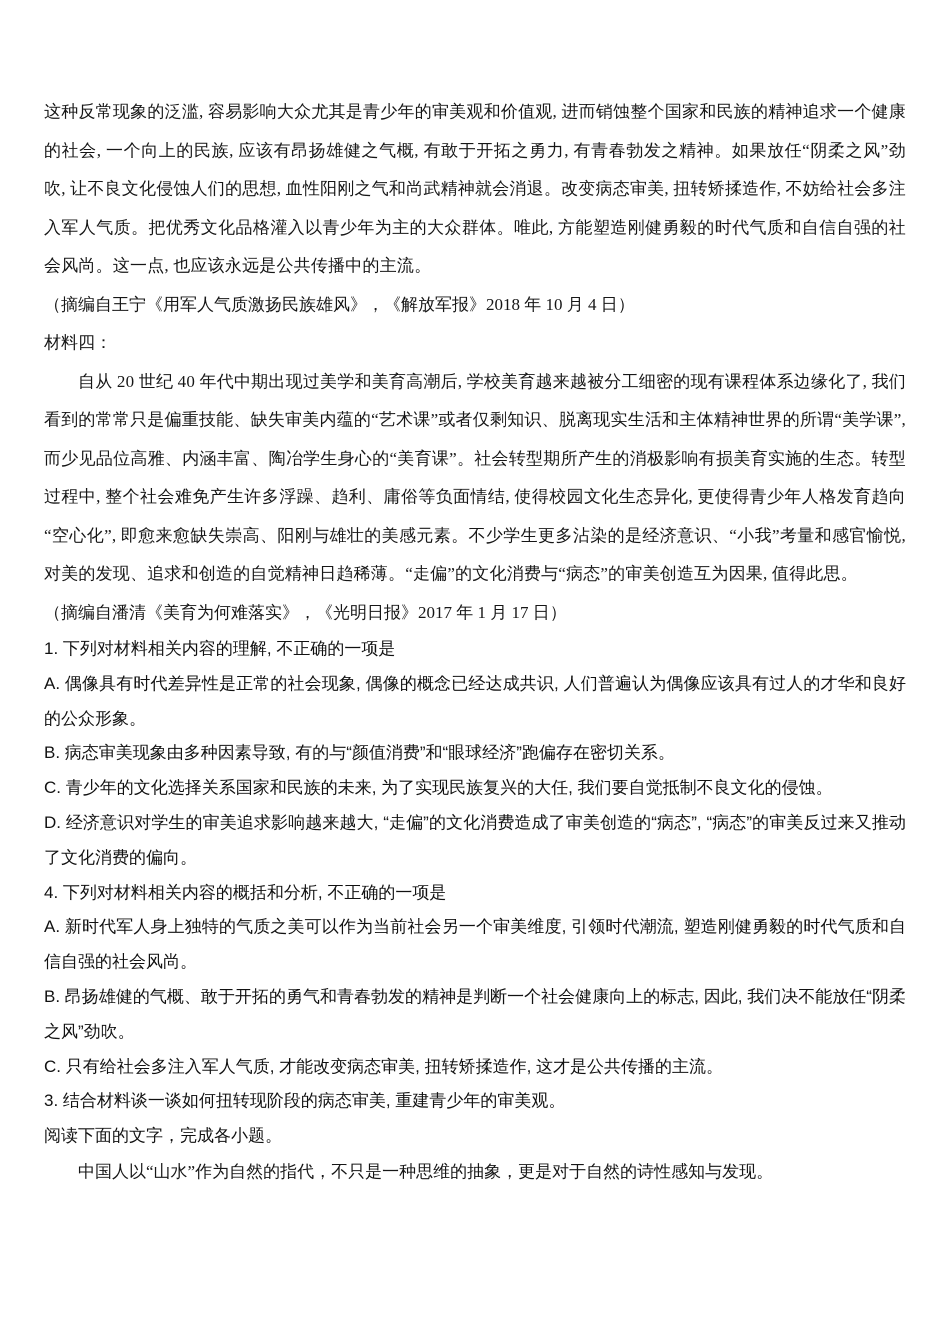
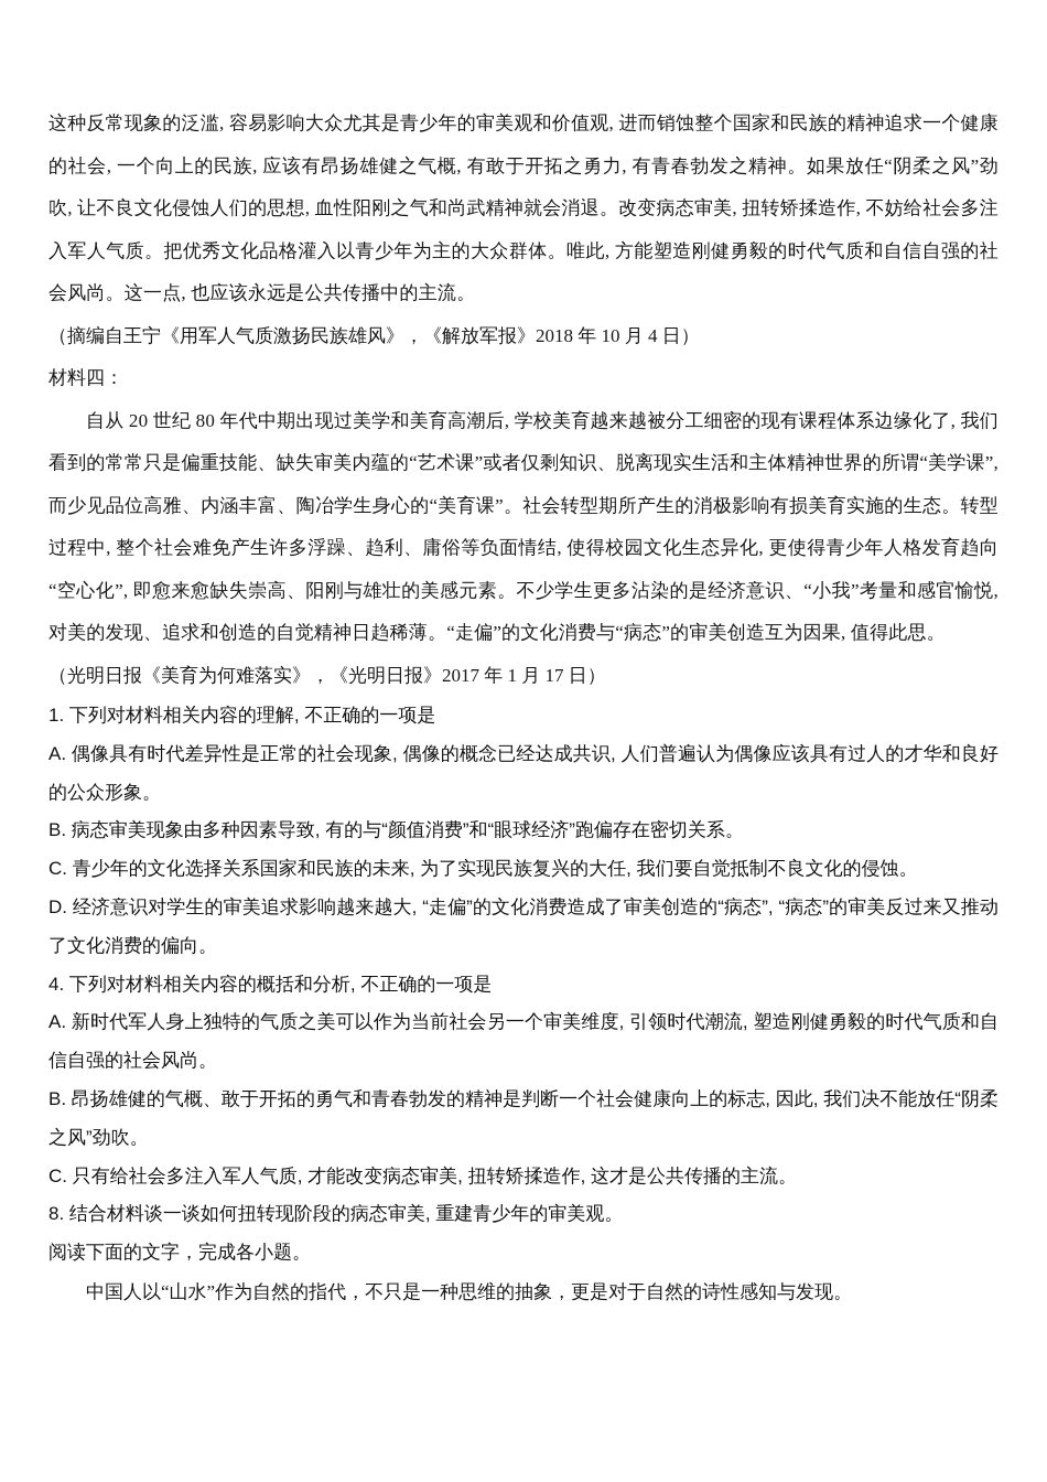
  这种反常现象的泛滥, 容易影响大众尤其是青少年的审美观和价值观, 进而销蚀整个国家和民族的精神追求一个健康的社会, 一个向上的民族, 应该有昂扬雄健之气概, 有敢于开拓之勇力, 有青春勃发之精神。如果放任“阴柔之风”劲吹, 让不良文化侵蚀人们的思想, 血性阳刚之气和尚武精神就会消退。改变病态审美, 扭转矫揉造作, 不妨给社会多注入军人气质。把优秀文化品格灌入以青少年为主的大众群体。唯此, 方能塑造刚健勇毅的时代气质和自信自强的社会风尚。这一点, 也应该永远是公共传播中的主流。
  （摘编自王宁《用军人气质激扬民族雄风》，《解放军报》2018 年 10 月 4 日）
  材料四：
- 自从 20 世纪 40 年代中期出现过美学和美育高潮后, 学校美育越来越被分工细密的现有课程体系边缘化了, 我们看到的常常只是偏重技能、缺失审美内蕴的“艺术课”或者仅剩知识、脱离现实生活和主体精神世界的所谓“美学课”, 而少见品位高雅、内涵丰富、陶冶学生身心的“美育课”。社会转型期所产生的消极影响有损美育实施的生态。转型过程中, 整个社会难免产生许多浮躁、趋利、庸俗等负面情结, 使得校园文化生态异化, 更使得青少年人格发育趋向“空心化”, 即愈来愈缺失崇高、阳刚与雄壮的美感元素。不少学生更多沾染的是经济意识、“小我”考量和感官愉悦, 对美的发现、追求和创造的自觉精神日趋稀薄。“走偏”的文化消费与“病态”的审美创造互为因果, 值得此思。
+ 自从 20 世纪 80 年代中期出现过美学和美育高潮后, 学校美育越来越被分工细密的现有课程体系边缘化了, 我们看到的常常只是偏重技能、缺失审美内蕴的“艺术课”或者仅剩知识、脱离现实生活和主体精神世界的所谓“美学课”, 而少见品位高雅、内涵丰富、陶冶学生身心的“美育课”。社会转型期所产生的消极影响有损美育实施的生态。转型过程中, 整个社会难免产生许多浮躁、趋利、庸俗等负面情结, 使得校园文化生态异化, 更使得青少年人格发育趋向“空心化”, 即愈来愈缺失崇高、阳刚与雄壮的美感元素。不少学生更多沾染的是经济意识、“小我”考量和感官愉悦, 对美的发现、追求和创造的自觉精神日趋稀薄。“走偏”的文化消费与“病态”的审美创造互为因果, 值得此思。
- （摘编自潘清《美育为何难落实》，《光明日报》2017 年 1 月 17 日）
+ （光明日报《美育为何难落实》，《光明日报》2017 年 1 月 17 日）
  1. 下列对材料相关内容的理解, 不正确的一项是
  A. 偶像具有时代差异性是正常的社会现象, 偶像的概念已经达成共识, 人们普遍认为偶像应该具有过人的才华和良好的公众形象。
  B. 病态审美现象由多种因素导致, 有的与“颜值消费”和“眼球经济”跑偏存在密切关系。
  C. 青少年的文化选择关系国家和民族的未来, 为了实现民族复兴的大任, 我们要自觉抵制不良文化的侵蚀。
  D. 经济意识对学生的审美追求影响越来越大, “走偏”的文化消费造成了审美创造的“病态”, “病态”的审美反过来又推动了文化消费的偏向。
  4. 下列对材料相关内容的概括和分析, 不正确的一项是
  A. 新时代军人身上独特的气质之美可以作为当前社会另一个审美维度, 引领时代潮流, 塑造刚健勇毅的时代气质和自信自强的社会风尚。
  B. 昂扬雄健的气概、敢于开拓的勇气和青春勃发的精神是判断一个社会健康向上的标志, 因此, 我们决不能放任“阴柔之风”劲吹。
  C. 只有给社会多注入军人气质, 才能改变病态审美, 扭转矫揉造作, 这才是公共传播的主流。
- 3. 结合材料谈一谈如何扭转现阶段的病态审美, 重建青少年的审美观。
+ 8. 结合材料谈一谈如何扭转现阶段的病态审美, 重建青少年的审美观。
  阅读下面的文字，完成各小题。
  中国人以“山水”作为自然的指代，不只是一种思维的抽象，更是对于自然的诗性感知与发现。
